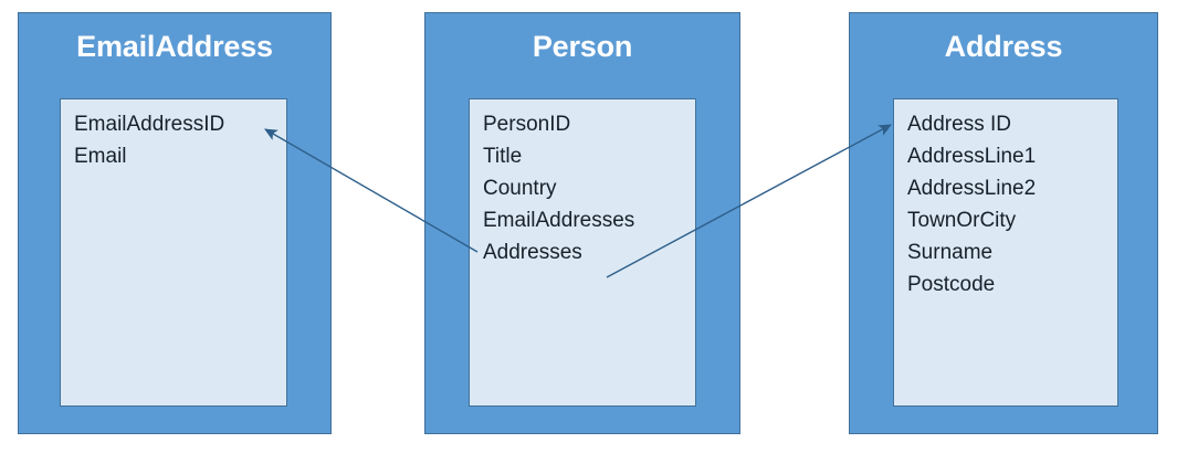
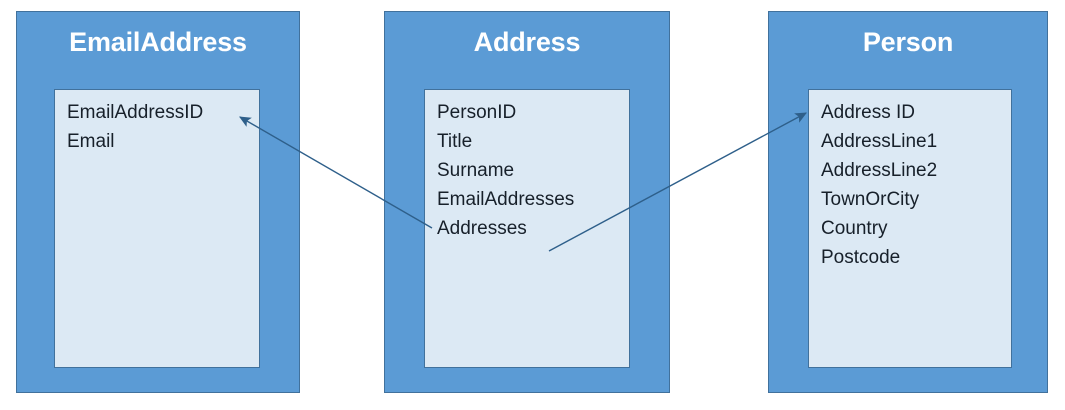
  EmailAddress
  EmailAddressID
  Email
- Person
+ Address
  PersonID
  Title
- Country
+ Surname
  EmailAddresses
  Addresses
- Address
+ Person
  Address ID
  AddressLine1
  AddressLine2
  TownOrCity
- Surname
+ Country
  Postcode
